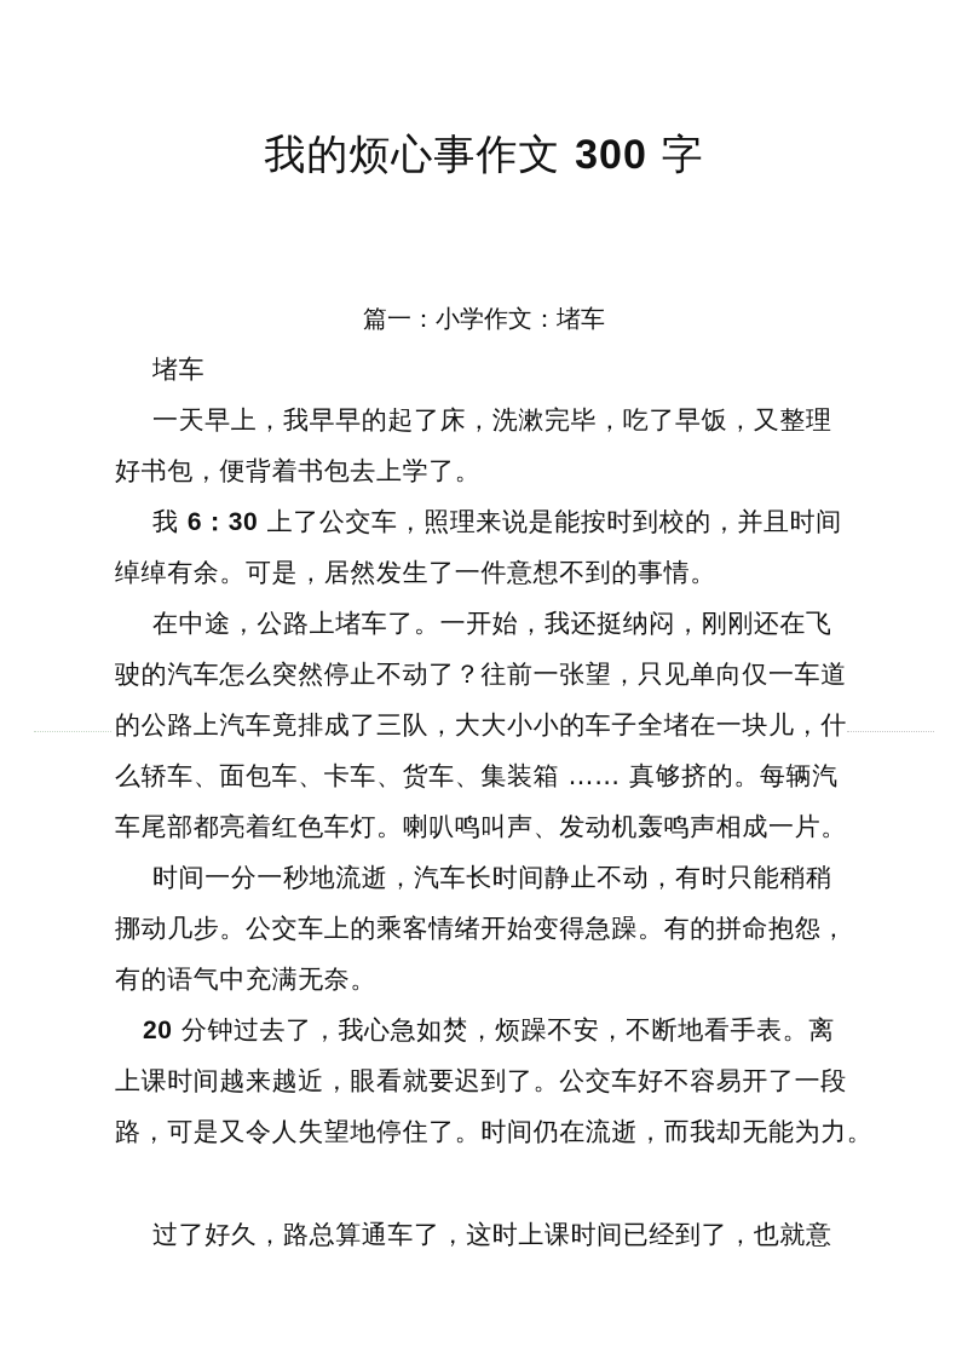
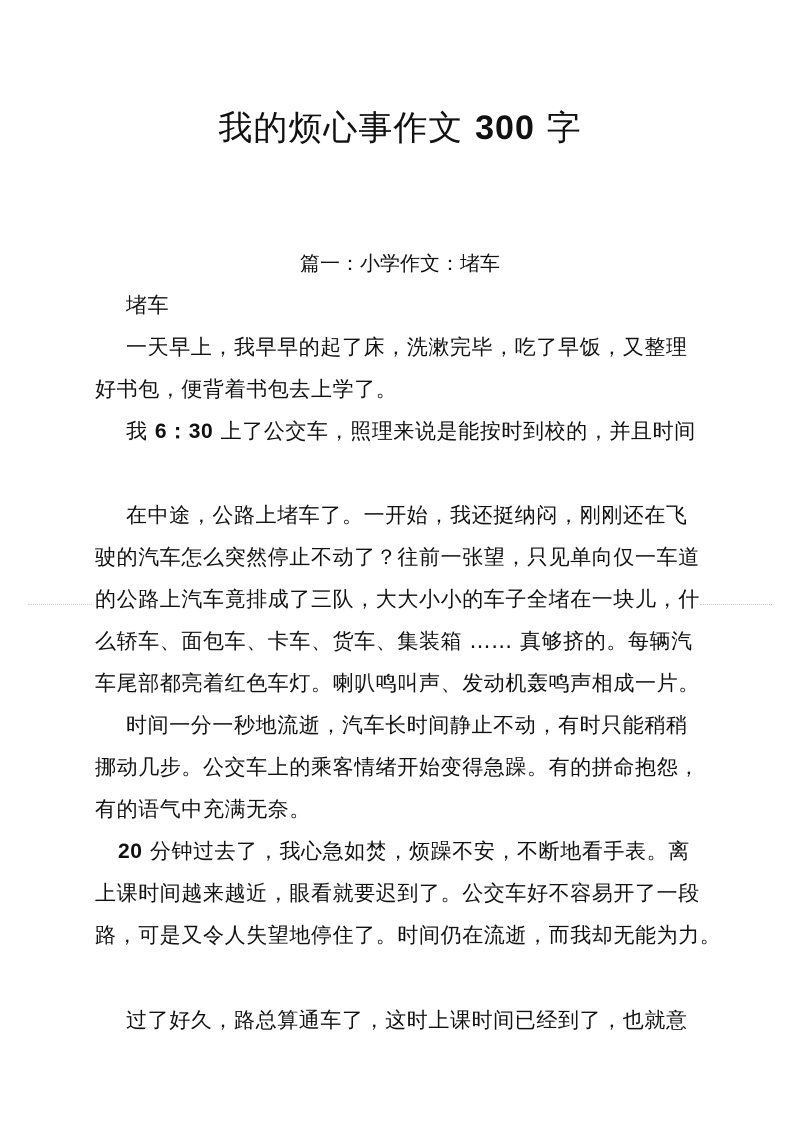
  我的烦心事作文 300 字
  篇一：小学作文：堵车
  堵车
  一天早上，我早早的起了床，洗漱完毕，吃了早饭，又整理
  好书包，便背着书包去上学了。
  我 6：30 上了公交车，照理来说是能按时到校的，并且时间
- 绰绰有余。可是，居然发生了一件意想不到的事情。
  在中途，公路上堵车了。一开始，我还挺纳闷，刚刚还在飞
  驶的汽车怎么突然停止不动了？往前一张望，只见单向仅一车道
  的公路上汽车竟排成了三队，大大小小的车子全堵在一块儿，什
  么轿车、面包车、卡车、货车、集装箱 …… 真够挤的。每辆汽
  车尾部都亮着红色车灯。喇叭鸣叫声、发动机轰鸣声相成一片。
  时间一分一秒地流逝，汽车长时间静止不动，有时只能稍稍
  挪动几步。公交车上的乘客情绪开始变得急躁。有的拼命抱怨，
  有的语气中充满无奈。
  20 分钟过去了，我心急如焚，烦躁不安，不断地看手表。离
  上课时间越来越近，眼看就要迟到了。公交车好不容易开了一段
  路，可是又令人失望地停住了。时间仍在流逝，而我却无能为力。
  过了好久，路总算通车了，这时上课时间已经到了，也就意
